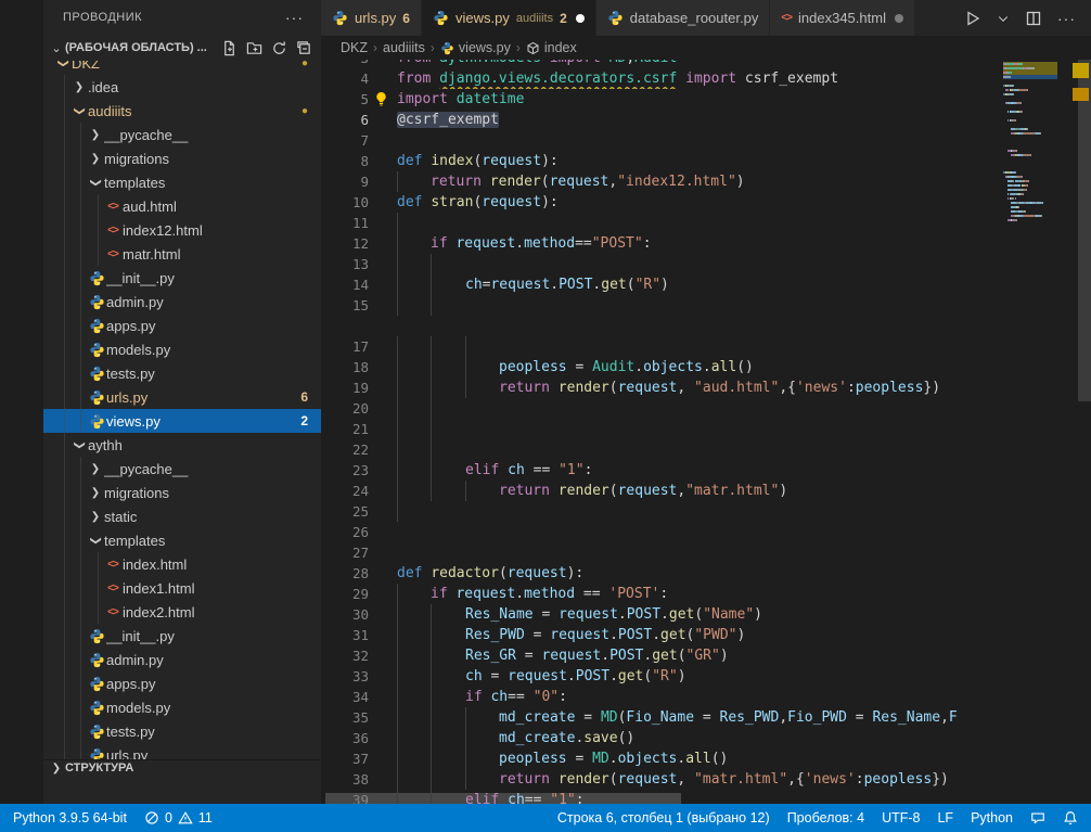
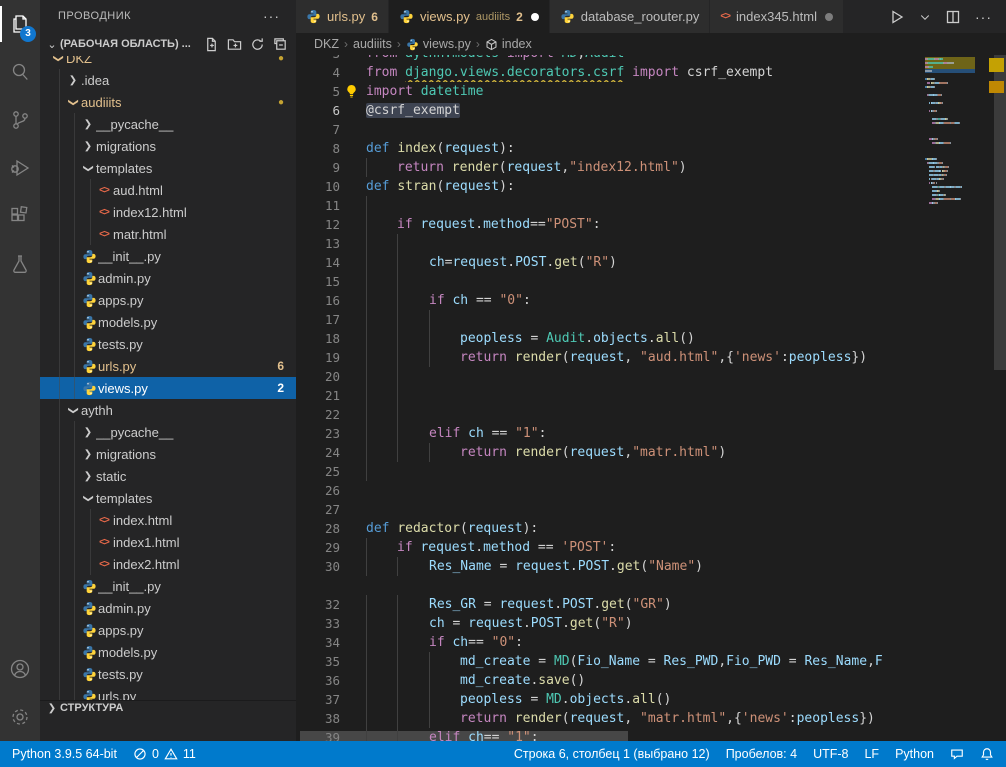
+ 3
  ПРОВОДНИК
  ···
  ⌄
  (РАБОЧАЯ ОБЛАСТЬ) ...
  DKZ
  ●
  ❯
  .idea
  audiiits
  ●
  ❯
  __pycache__
  ❯
  migrations
  templates
  <>
  aud.html
  <>
  index12.html
  <>
  matr.html
  __init__.py
  admin.py
  apps.py
  models.py
  tests.py
  urls.py
  6
  views.py
  2
  aythh
  ❯
  __pycache__
  ❯
  migrations
  ❯
  static
  templates
  <>
  index.html
  <>
  index1.html
  <>
  index2.html
  __init__.py
  admin.py
  apps.py
  models.py
  tests.py
  urls.py
  ❯
  СТРУКТУРА
  urls.py
  6
  views.py
  audiiits
  2
  database_roouter.py
  <>
  index345.html
  ···
  DKZ
  ›
  audiiits
  ›
  views.py
  ›
  index
  4
  from django.views.decorators.csrf import csrf_exempt
  5
  import datetime
  6
  @csrf_exempt
  7
  8
  def index(request):
  9
  return render(request,"index12.html")
  10
  def stran(request):
  11
  12
  if request.method=="POST":
  13
  14
  ch=request.POST.get("R")
  15
+ 16
+ if ch == "0":
  17
  18
  peopless = Audit.objects.all()
  19
  return render(request, "aud.html",{'news':peopless})
  20
  21
  22
  23
  elif ch == "1":
  24
  return render(request,"matr.html")
  25
  26
  27
  28
  def redactor(request):
  29
  if request.method == 'POST':
  30
  Res_Name = request.POST.get("Name")
- 31
- Res_PWD = request.POST.get("PWD")
  32
  Res_GR = request.POST.get("GR")
  33
  ch = request.POST.get("R")
  34
  if ch== "0":
  35
  md_create = MD(Fio_Name = Res_PWD,Fio_PWD = Res_Name,F
  36
  md_create.save()
  37
  peopless = MD.objects.all()
  38
  return render(request, "matr.html",{'news':peopless})
  39
  elif ch== "1":
  Python 3.9.5 64-bit
  0
  11
  Строка 6, столбец 1 (выбрано 12)
  Пробелов: 4
  UTF-8
  LF
  Python
